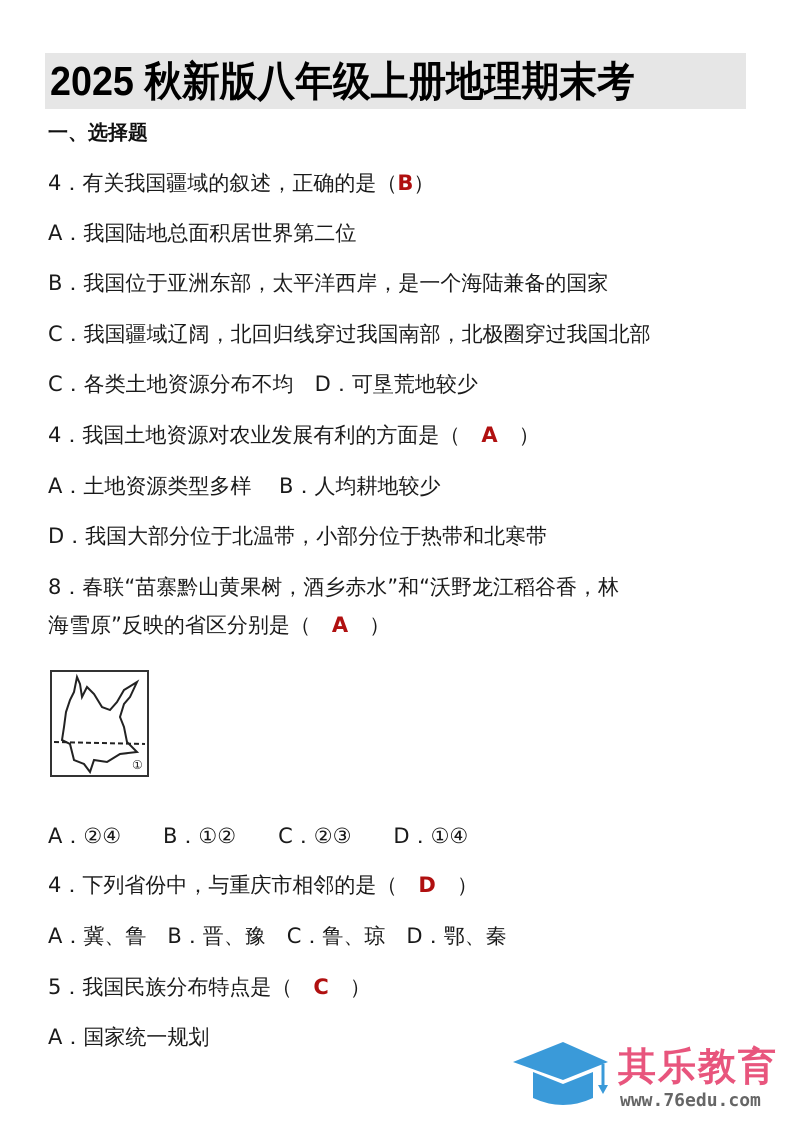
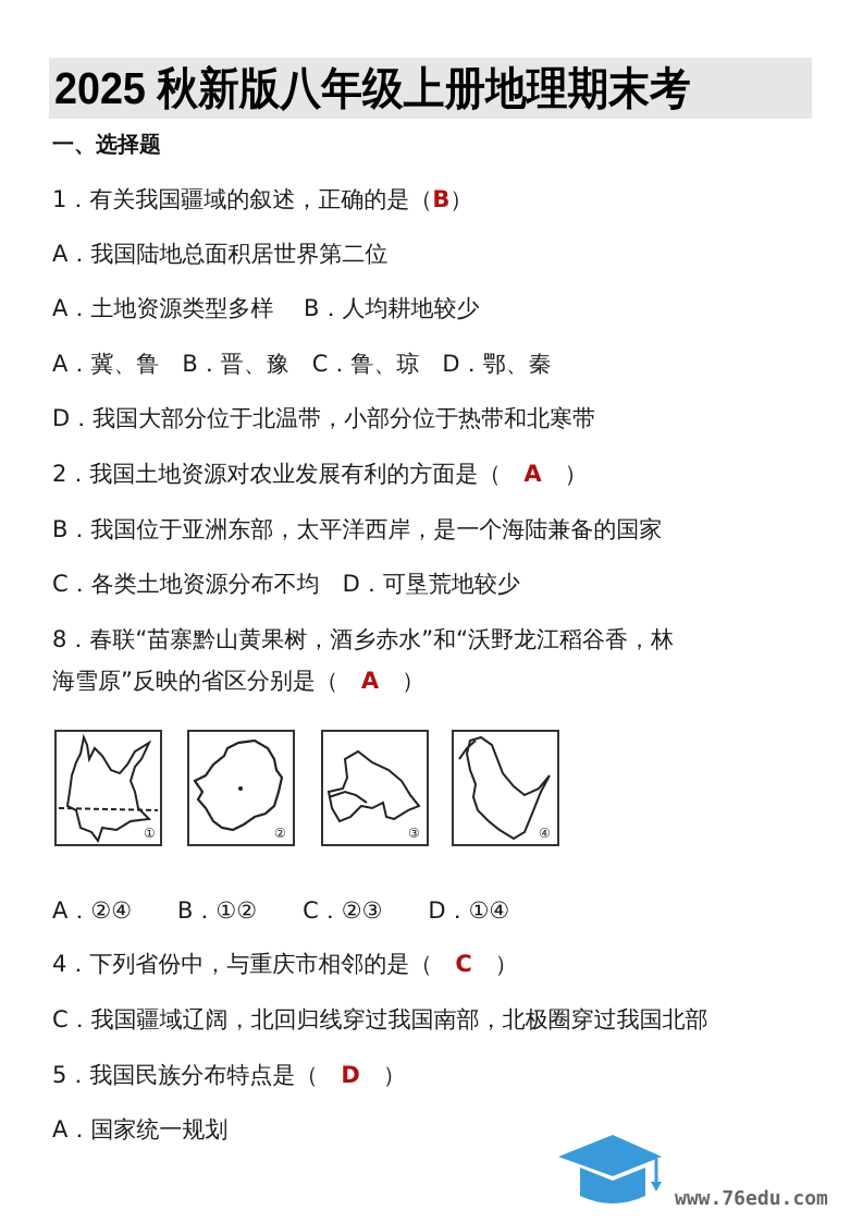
  2025 秋新版八年级上册地理期末考
  一、选择题
- 4．有关我国疆域的叙述，正确的是（B）
+ 1．有关我国疆域的叙述，正确的是（B）
  A．我国陆地总面积居世界第二位
- B．我国位于亚洲东部，太平洋西岸，是一个海陆兼备的国家
+ A．土地资源类型多样 B．人均耕地较少
- C．我国疆域辽阔，北回归线穿过我国南部，北极圈穿过我国北部
+ A．冀、鲁 B．晋、豫 C．鲁、琼 D．鄂、秦
- C．各类土地资源分布不均 D．可垦荒地较少
+ D．我国大部分位于北温带，小部分位于热带和北寒带
- 4．我国土地资源对农业发展有利的方面是（ A ）
+ 2．我国土地资源对农业发展有利的方面是（ A ）
- A．土地资源类型多样 B．人均耕地较少
+ B．我国位于亚洲东部，太平洋西岸，是一个海陆兼备的国家
- D．我国大部分位于北温带，小部分位于热带和北寒带
+ C．各类土地资源分布不均 D．可垦荒地较少
  8．春联“苗寨黔山黄果树，酒乡赤水”和“沃野龙江稻谷香，林
  海雪原”反映的省区分别是（ A ）
  ①
+ ②
+ ③
+ ④
  A．②④ B．①② C．②③ D．①④
- 4．下列省份中，与重庆市相邻的是（ D ）
+ 4．下列省份中，与重庆市相邻的是（ C ）
- A．冀、鲁 B．晋、豫 C．鲁、琼 D．鄂、秦
+ C．我国疆域辽阔，北回归线穿过我国南部，北极圈穿过我国北部
- 5．我国民族分布特点是（ C ）
+ 5．我国民族分布特点是（ D ）
  A．国家统一规划
- 其乐教育
  www.76edu.com
